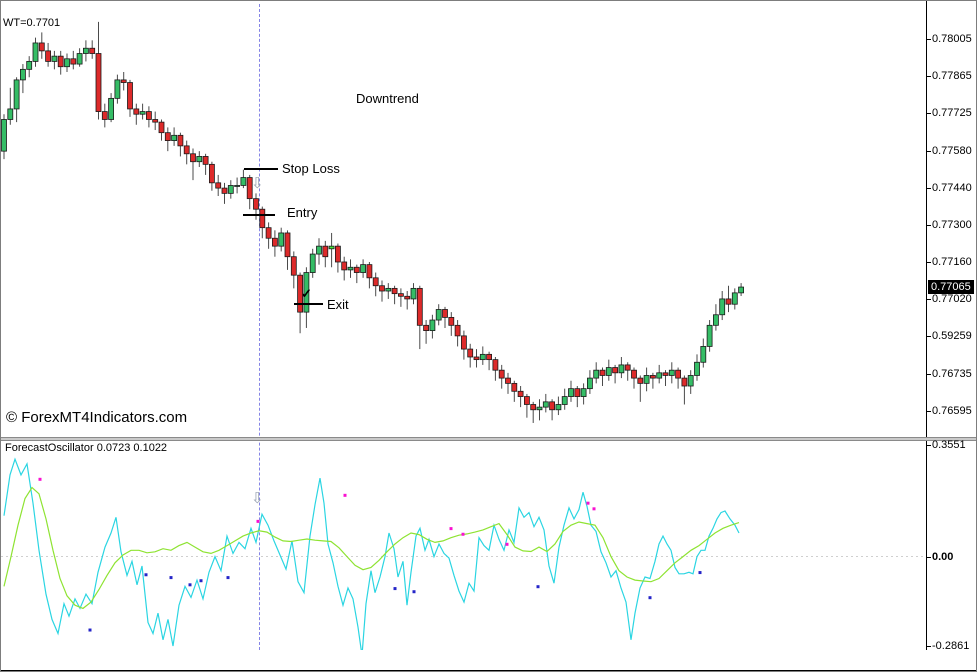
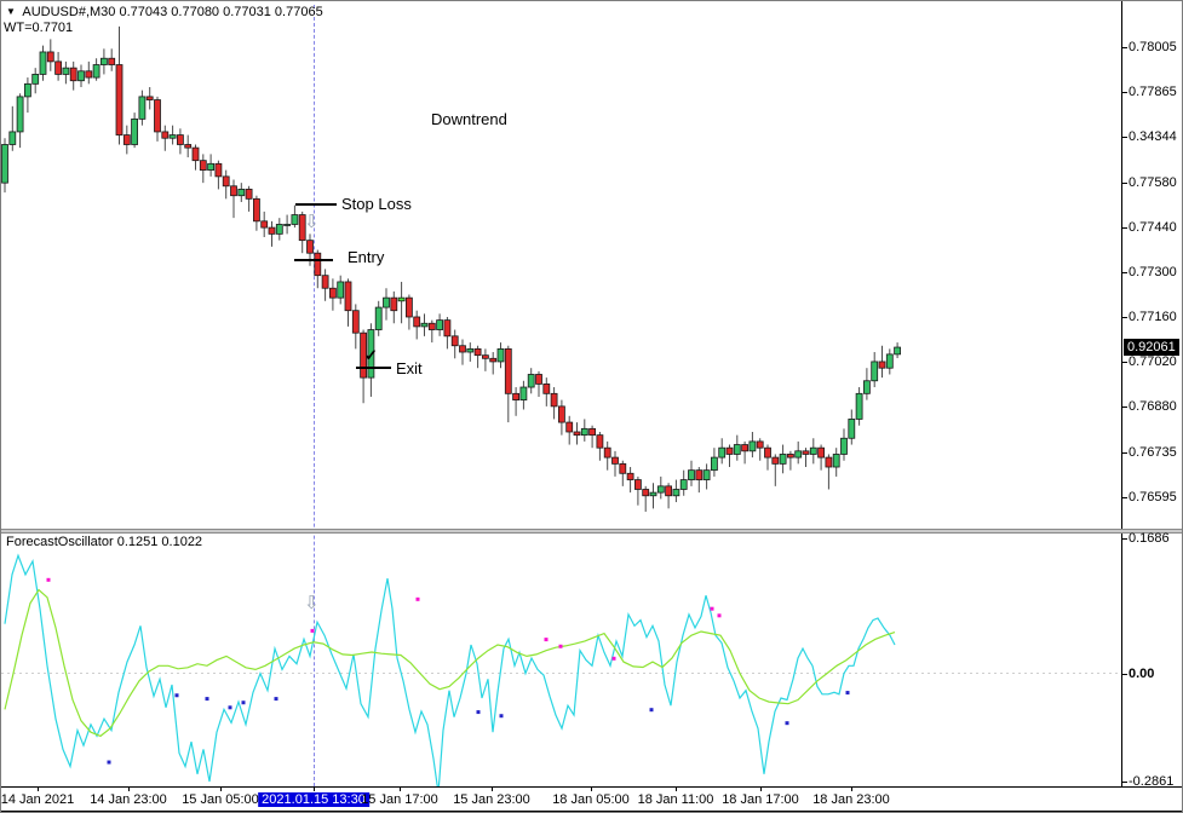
+ ▼ AUDUSD#,M30 0.77043 0.77080 0.77031 0.77065
  WT=0.7701
  Downtrend
  Stop Loss
  ⇩
  Entry
  ✓
  Exit
- © ForexMT4Indicators.com
- ForecastOscillator 0.0723 0.1022
+ ForecastOscillator 0.1251 0.1022
  ⇩
  0.78005
  0.77865
- 0.77725
+ 0.34344
  0.77580
  0.77440
  0.77300
  0.77160
  0.77020
- 0.59259
+ 0.76880
  0.76735
  0.76595
- 0.77065
+ 0.92061
- 0.3551
+ 0.1686
  0.00
  -0.2861
+ 14 Jan 2021
+ 14 Jan 23:00
+ 15 Jan 05:00
+ 2021.01.15 13:30
+ 15 Jan 17:00
+ 15 Jan 23:00
+ 18 Jan 05:00
+ 18 Jan 11:00
+ 18 Jan 17:00
+ 18 Jan 23:00
